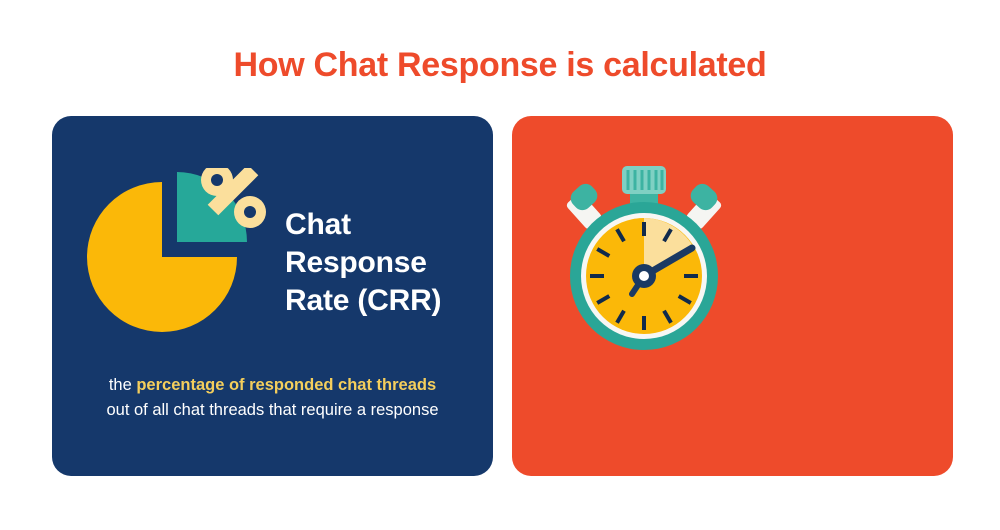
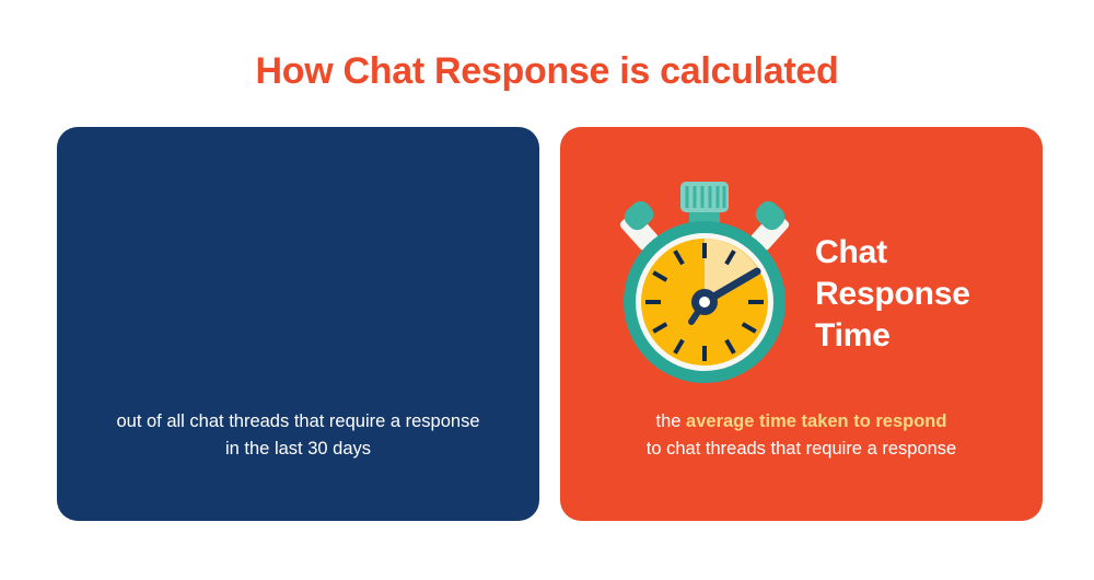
  How Chat Response is calculated
- Chat Response Rate (CRR)
- the percentage of responded chat threads
  out of all chat threads that require a response
+ in the last 30 days
+ Chat Response Time
+ the average time taken to respond
+ to chat threads that require a response
